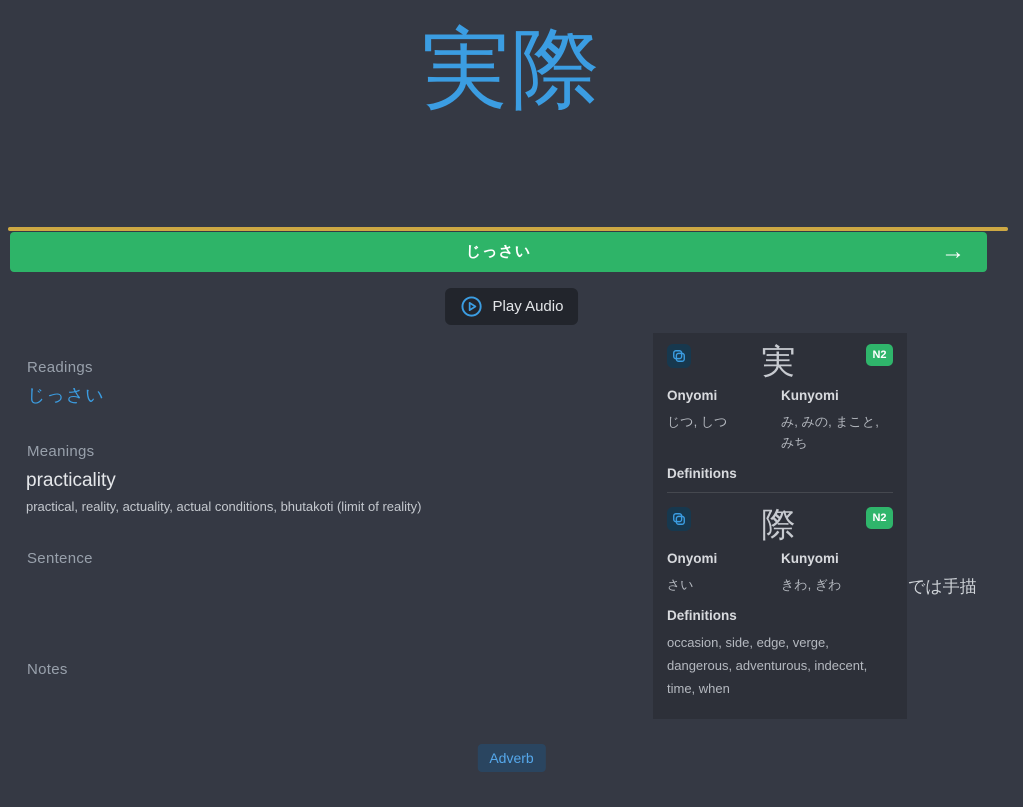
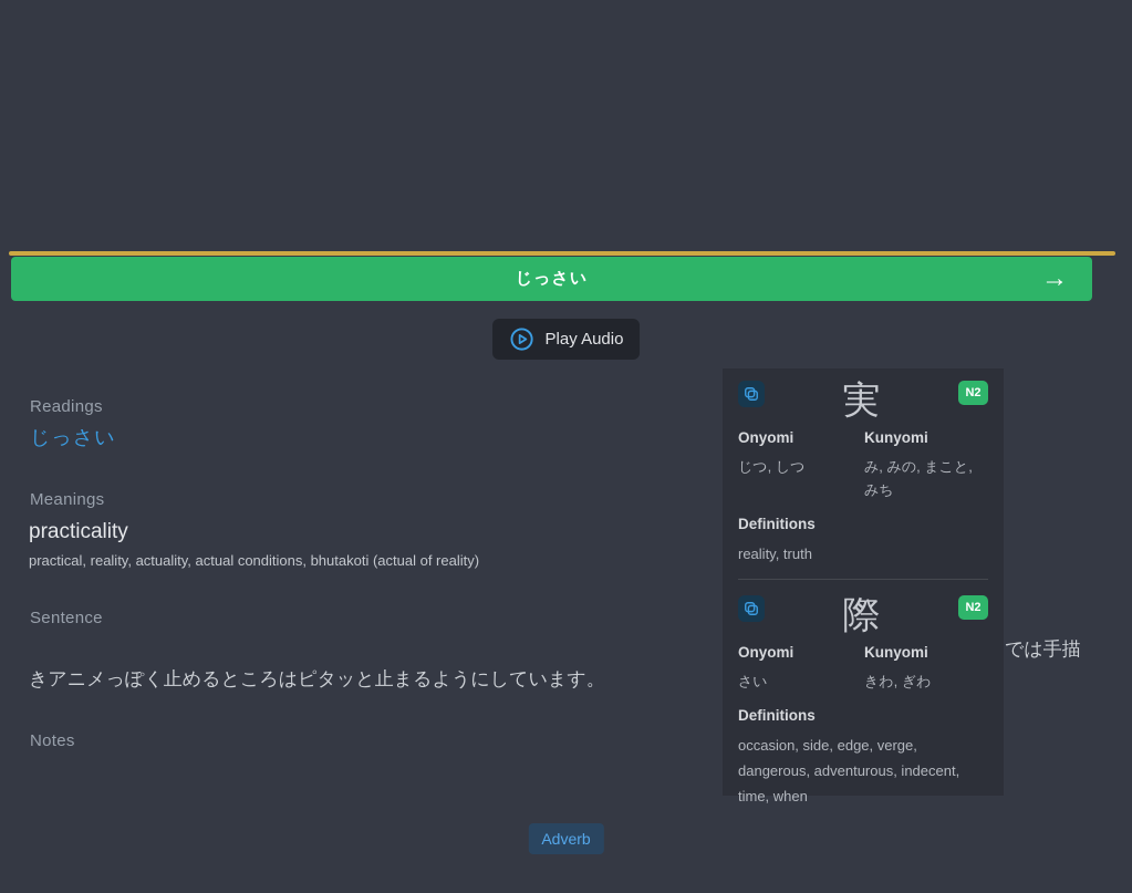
- 実際
  じっさい
  →
  Play Audio
  Readings
  じっさい
  Meanings
  practicality
- practical, reality, actuality, actual conditions, bhutakoti (limit of reality)
+ practical, reality, actuality, actual conditions, bhutakoti (actual of reality)
  Sentence
  では手描
+ きアニメっぽく止めるところはピタッと止まるようにしています。
  Notes
  実
  N2
  Onyomi
  じつ, しつ
  Kunyomi
  み, みの, まこと, みち
  Definitions
+ reality, truth
  際
  N2
  Onyomi
  さい
  Kunyomi
  きわ, ぎわ
  Definitions
  occasion, side, edge, verge, dangerous, adventurous, indecent, time, when
  Adverb
